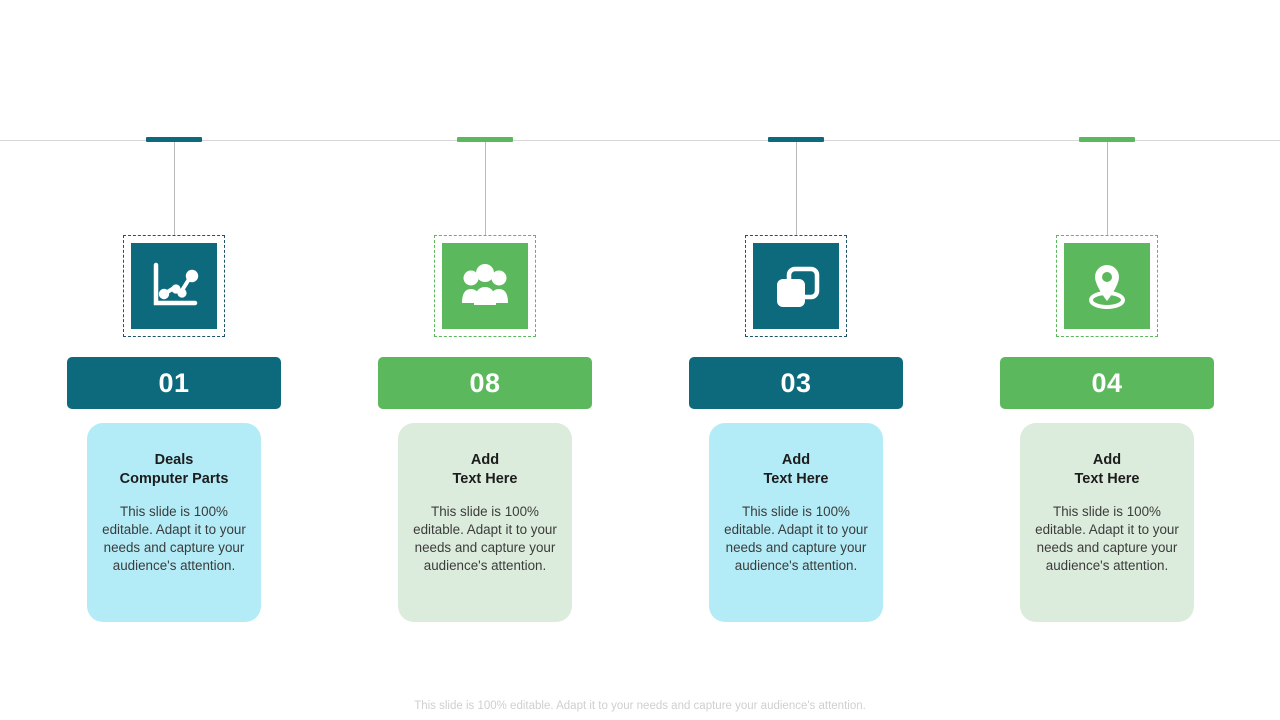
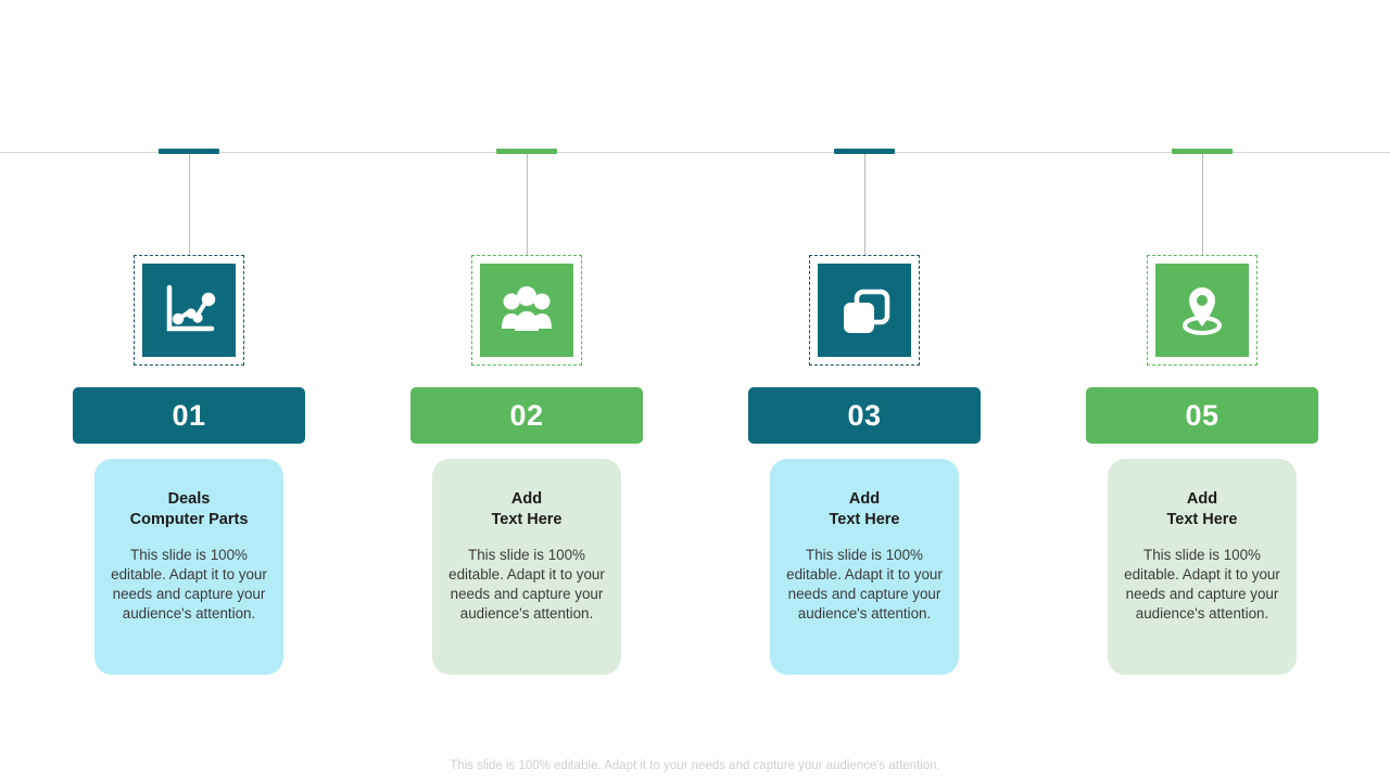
  01
  Deals
  Computer Parts
  This slide is 100% editable. Adapt it to your needs and capture your audience's attention.
- 08
+ 02
  Add
  Text Here
  This slide is 100% editable. Adapt it to your needs and capture your audience's attention.
  03
  Add
  Text Here
  This slide is 100% editable. Adapt it to your needs and capture your audience's attention.
- 04
+ 05
  Add
  Text Here
  This slide is 100% editable. Adapt it to your needs and capture your audience's attention.
  This slide is 100% editable. Adapt it to your needs and capture your audience's attention.
